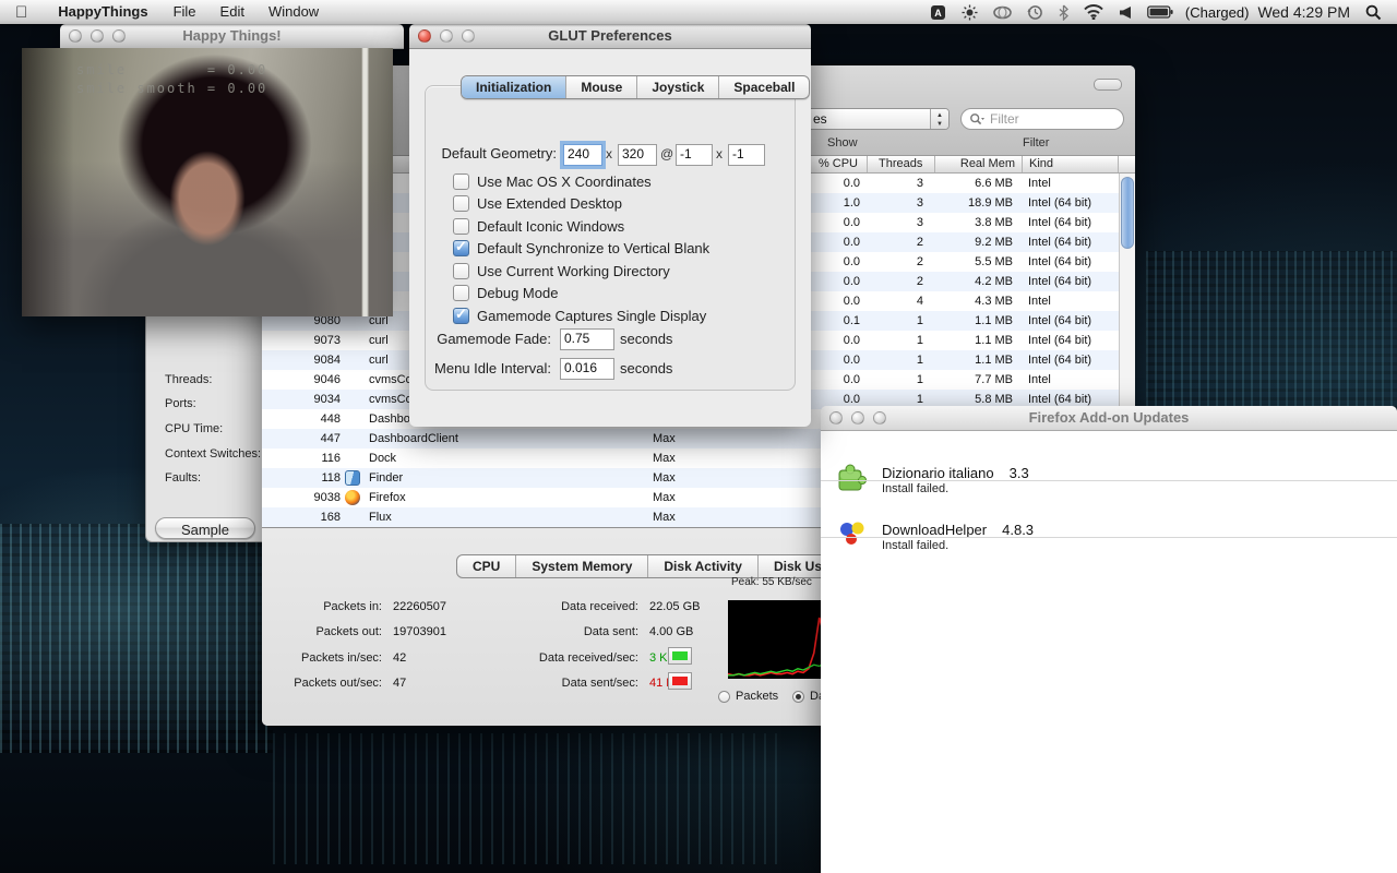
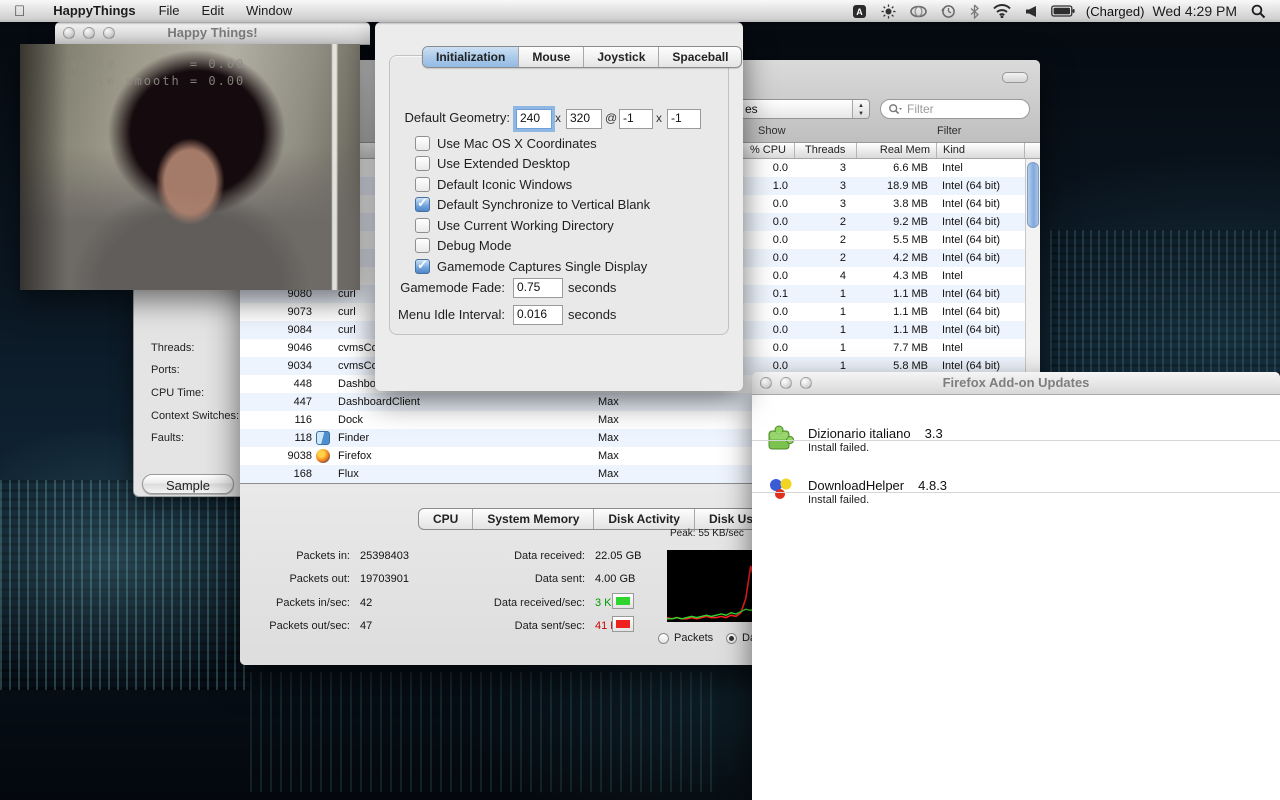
  Threads:
  Ports:
  CPU Time:
  Context Switches:
  Faults:
  Sample
  es
  Filter
  Show
  Filter
  % CPU
  Threads
  Real Mem
  Kind
  0.0
  3
  6.6 MB
  Intel
  1.0
  3
  18.9 MB
  Intel (64 bit)
  0.0
  3
  3.8 MB
  Intel (64 bit)
  0.0
  2
  9.2 MB
  Intel (64 bit)
  0.0
  2
  5.5 MB
  Intel (64 bit)
  0.0
  2
  4.2 MB
  Intel (64 bit)
  0.0
  4
  4.3 MB
  Intel
  9080
  curl
  0.1
  1
  1.1 MB
  Intel (64 bit)
  9073
  curl
  0.0
  1
  1.1 MB
  Intel (64 bit)
  9084
  curl
  0.0
  1
  1.1 MB
  Intel (64 bit)
  9046
  0.0
  1
  7.7 MB
  Intel
  9034
  0.0
  1
  5.8 MB
  Intel (64 bit)
  448
  447
  DashboardClient
  Max
  116
  Dock
  Max
  118
  Finder
  Max
  9038
  Firefox
  Max
  168
  Flux
  Max
  CPU
  System Memory
  Disk Activity
  Packets in:
- 22260507
+ 25398403
  Packets out:
  19703901
  Packets in/sec:
  42
  Packets out/sec:
  47
  Data received:
  22.05 GB
  Data sent:
  4.00 GB
  Data received/sec:
  Data sent/sec:
  Peak: 55 KB/sec
  Packets
  Happy Things!
  smile = 0.00
  smile smooth = 0.00
  Firefox Add-on Updates
  Dizionario italiano 3.3
  Install failed.
  DownloadHelper 4.8.3
  Install failed.
- GLUT Preferences
  Initialization
  Mouse
  Joystick
  Spaceball
  Default Geometry:
  240
  x
  320
  @
  -1
  x
  -1
  Use Mac OS X Coordinates
  Use Extended Desktop
  Default Iconic Windows
  Default Synchronize to Vertical Blank
  Use Current Working Directory
  Debug Mode
  Gamemode Captures Single Display
  Gamemode Fade:
  0.75
  seconds
  Menu Idle Interval:
  0.016
  seconds
  
  HappyThings
  File
  Edit
  Window
  A
  (Charged)
  Wed 4:29 PM
